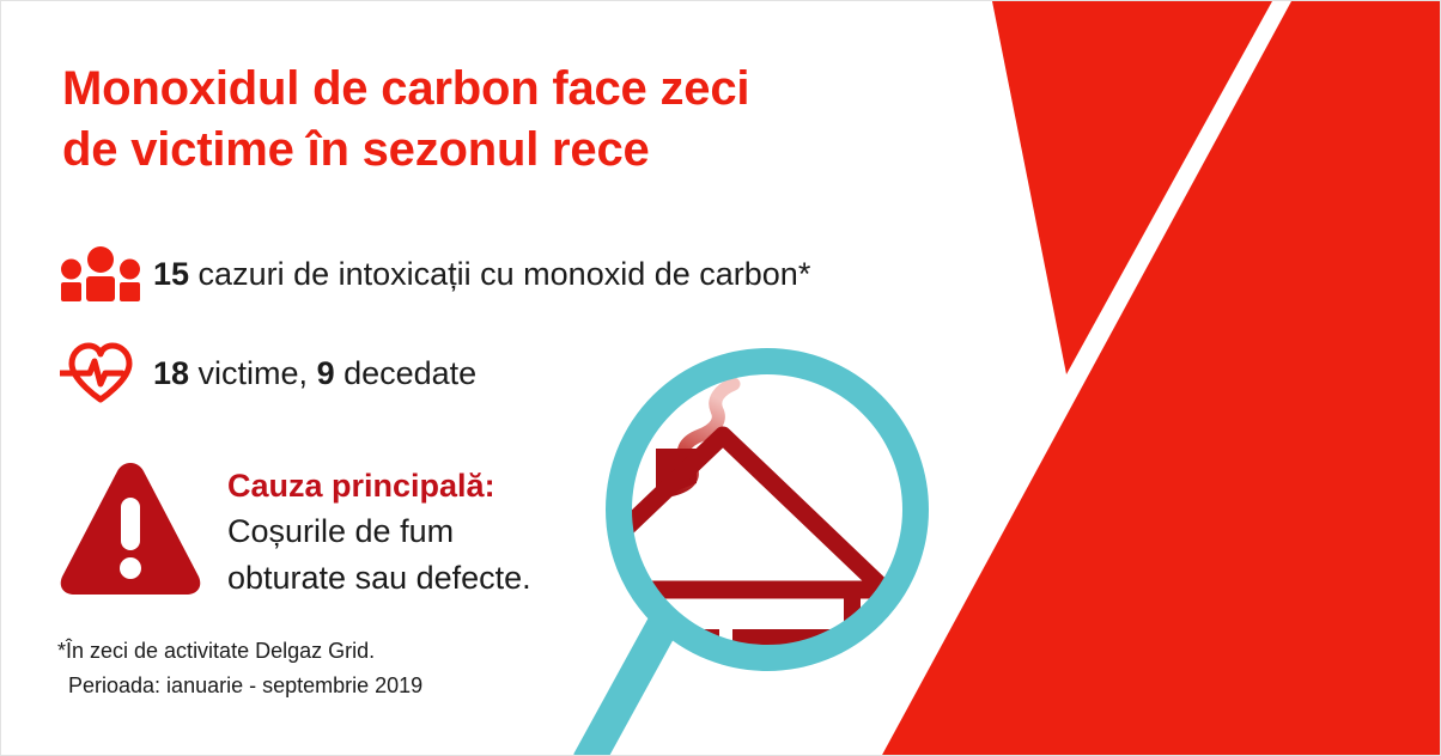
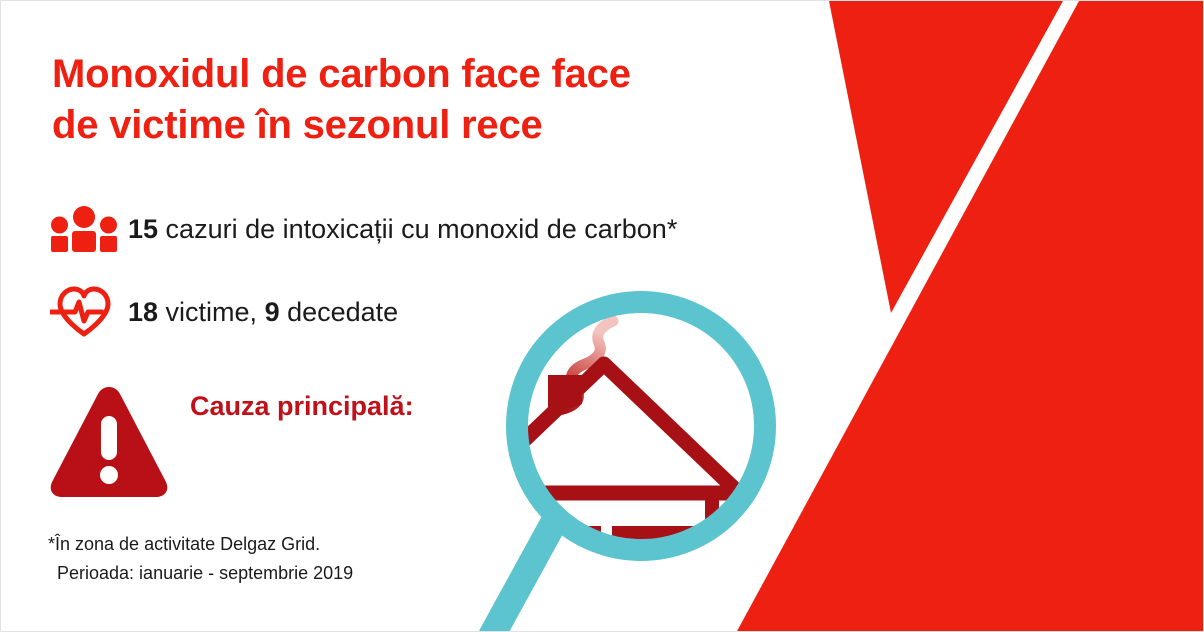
- Monoxidul de carbon face zeci
+ Monoxidul de carbon face face
  de victime în sezonul rece
  15 cazuri de intoxicații cu monoxid de carbon*
  18 victime, 9 decedate
  Cauza principală:
- Coșurile de fum
- obturate sau defecte.
- *În zeci de activitate Delgaz Grid.
+ *În zona de activitate Delgaz Grid.
  Perioada: ianuarie - septembrie 2019
